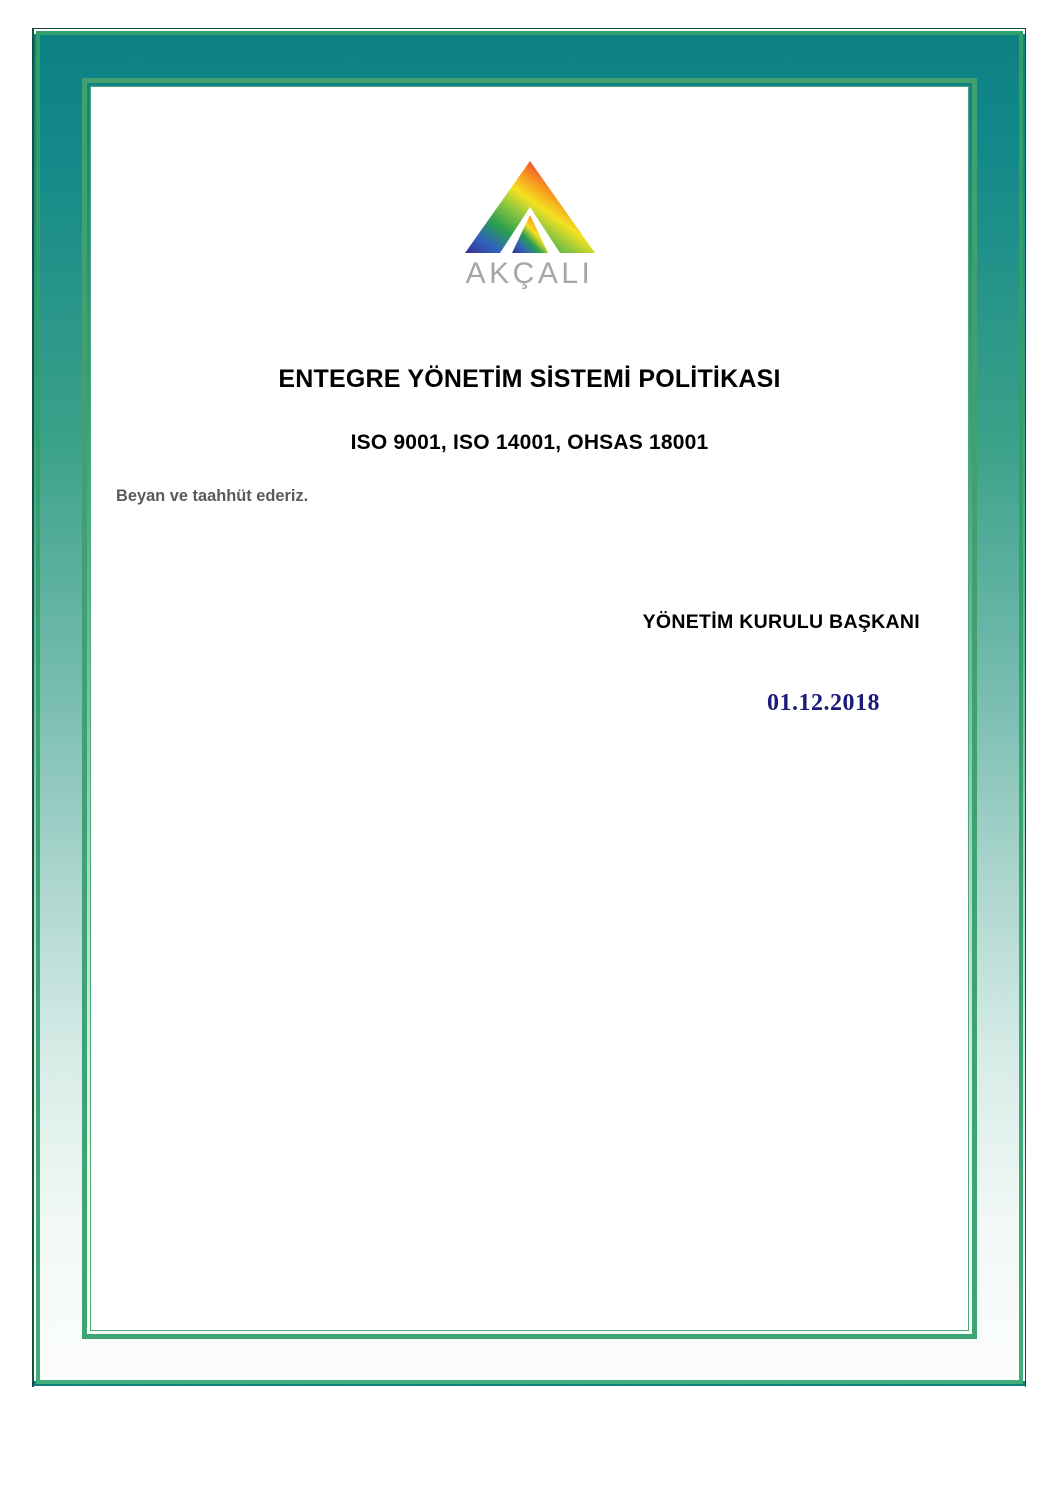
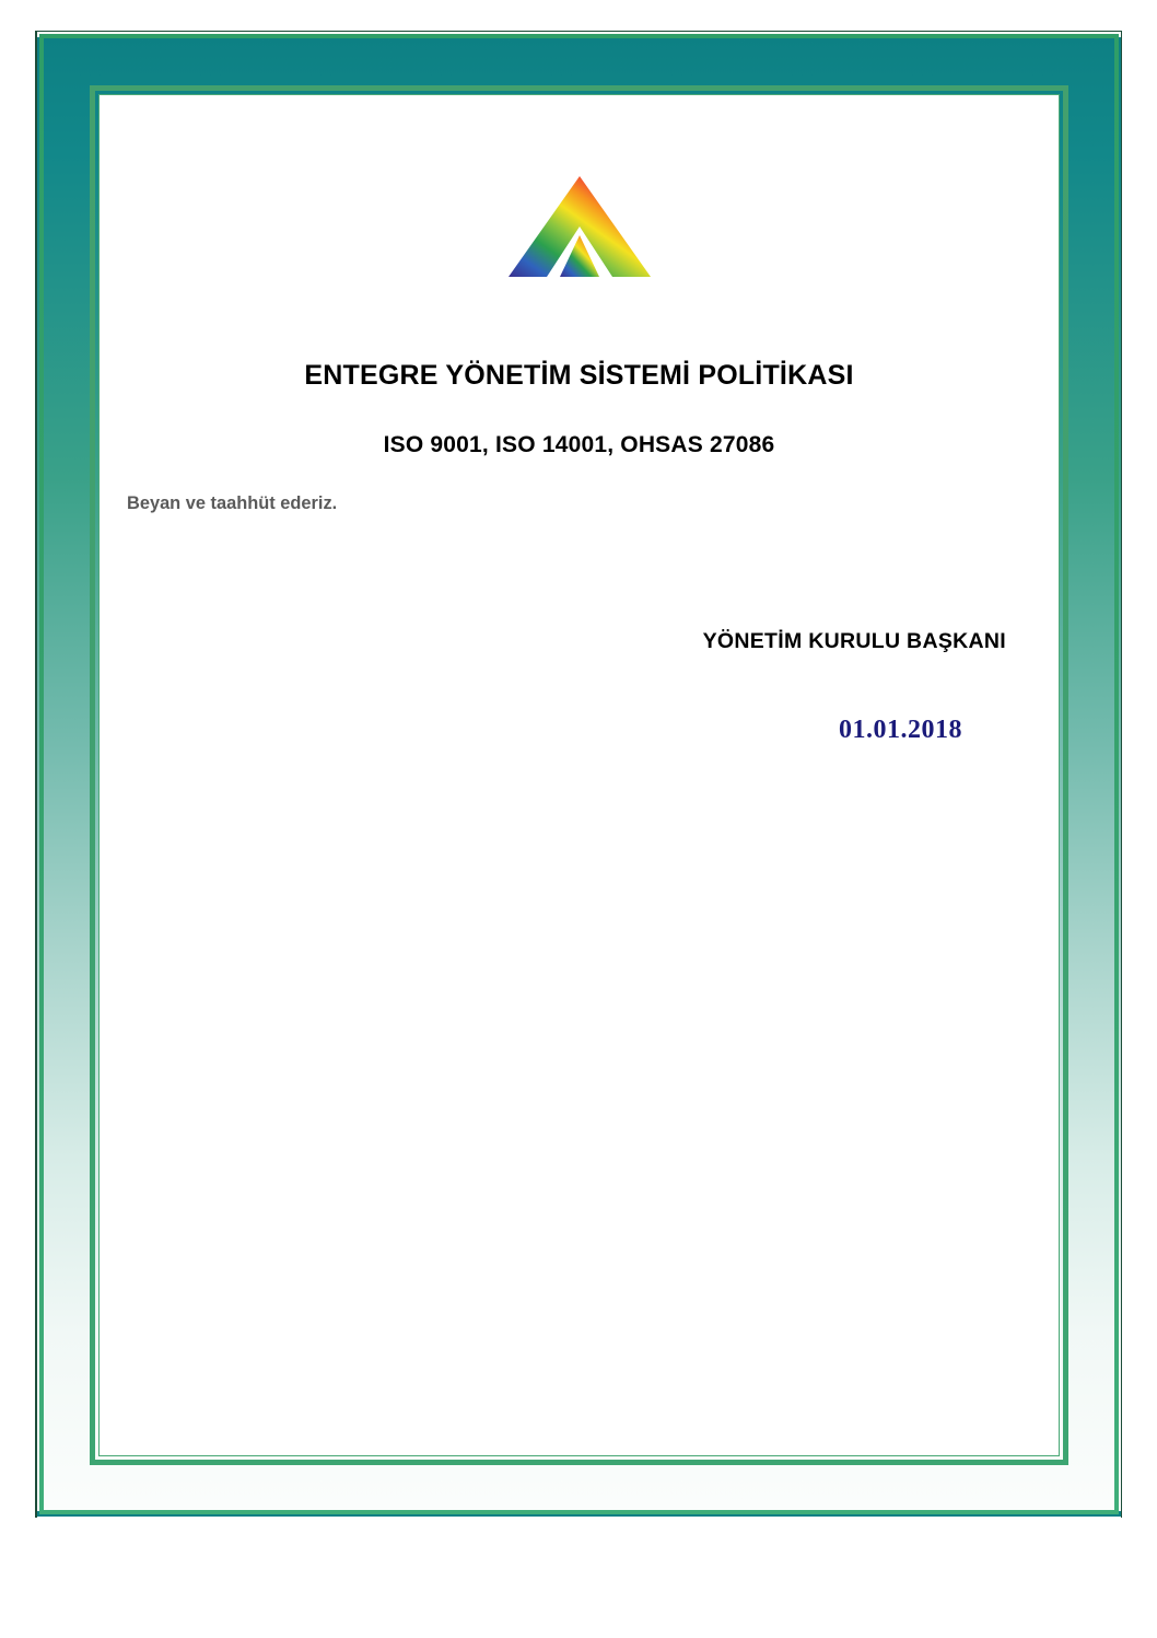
- AKÇALI
  ENTEGRE YÖNETİM SİSTEMİ POLİTİKASI
- ISO 9001, ISO 14001, OHSAS 18001
+ ISO 9001, ISO 14001, OHSAS 27086
  Beyan ve taahhüt ederiz.
  YÖNETİM KURULU BAŞKANI
- 01.12.2018
+ 01.01.2018
